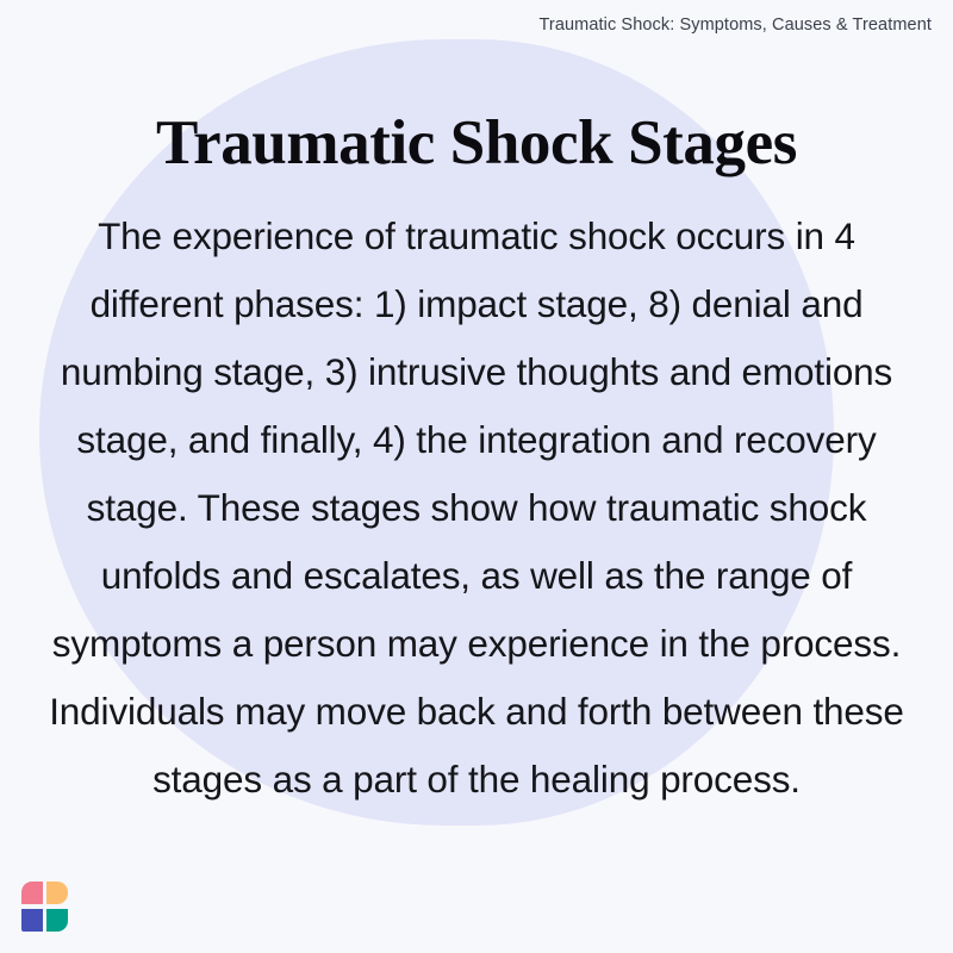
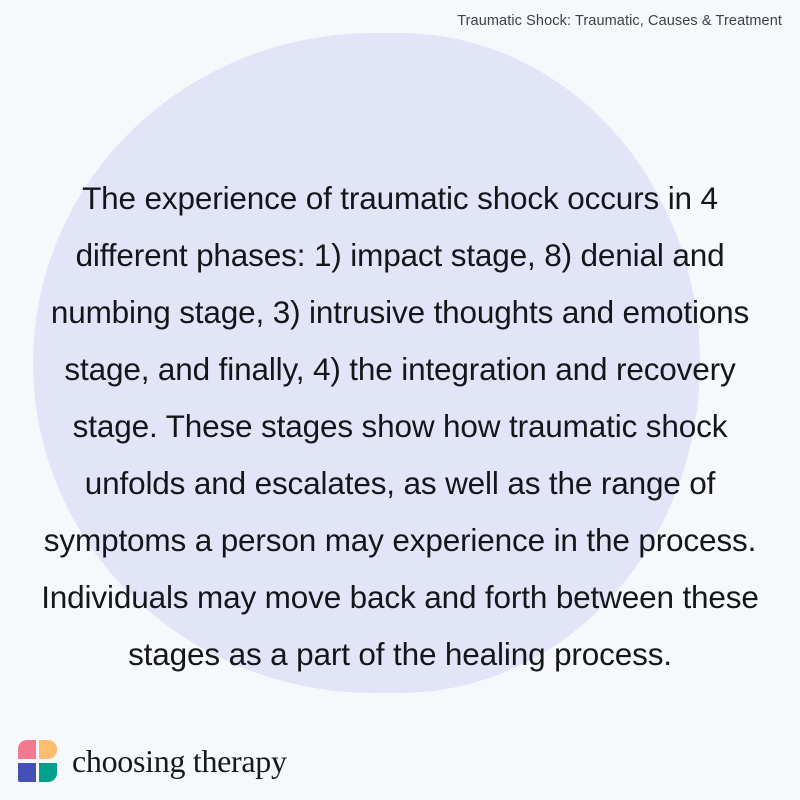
- Traumatic Shock: Symptoms, Causes & Treatment
+ Traumatic Shock: Traumatic, Causes & Treatment
- Traumatic Shock Stages
  The experience of traumatic shock occurs in 4 different phases: 1) impact stage, 8) denial and numbing stage, 3) intrusive thoughts and emotions stage, and finally, 4) the integration and recovery stage. These stages show how traumatic shock unfolds and escalates, as well as the range of symptoms a person may experience in the process. Individuals may move back and forth between these stages as a part of the healing process.
+ choosing therapy
